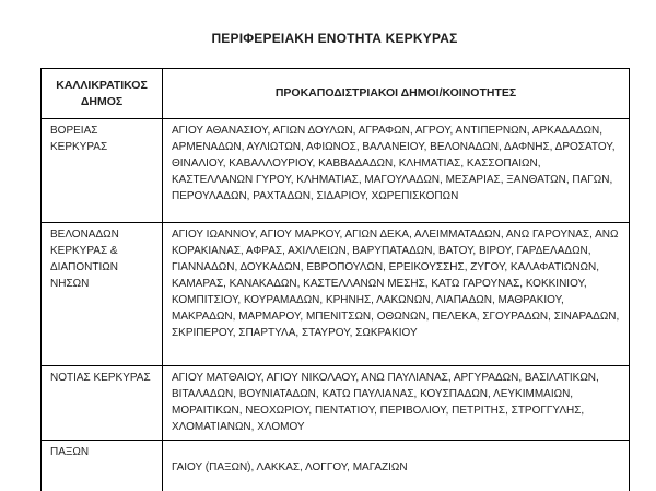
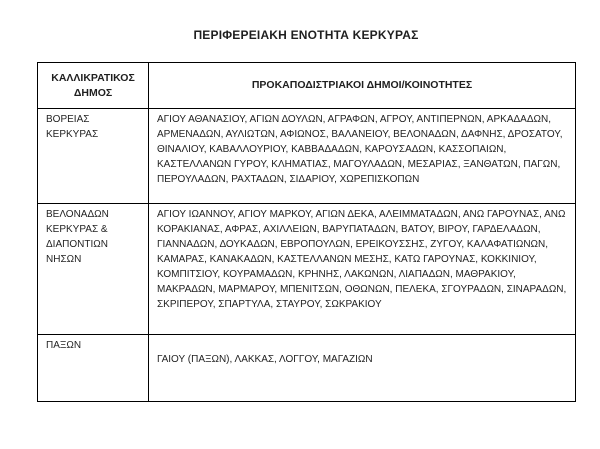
  ΠΕΡΙΦΕΡΕΙΑΚΗ ΕΝΟΤΗΤΑ ΚΕΡΚΥΡΑΣ
  ΚΑΛΛΙΚΡΑΤΙΚΟΣ ΔΗΜΟΣ	ΠΡΟΚΑΠΟΔΙΣΤΡΙΑΚΟΙ ΔΗΜΟΙ/ΚΟΙΝΟΤΗΤΕΣ
- ΒΟΡΕΙΑΣ ΚΕΡΚΥΡΑΣ	ΑΓΙΟΥ ΑΘΑΝΑΣΙΟΥ, ΑΓΙΩΝ ΔΟΥΛΩΝ, ΑΓΡΑΦΩΝ, ΑΓΡΟΥ, ΑΝΤΙΠΕΡΝΩΝ, ΑΡΚΑΔΑΔΩΝ, ΑΡΜΕΝΑΔΩΝ, ΑΥΛΙΩΤΩΝ, ΑΦΙΩΝΟΣ, ΒΑΛΑΝΕΙΟΥ, ΒΕΛΟΝΑΔΩΝ, ΔΑΦΝΗΣ, ΔΡΟΣΑΤΟΥ, ΘΙΝΑΛΙΟΥ, ΚΑΒΑΛΛΟΥΡΙΟΥ, ΚΑΒΒΑΔΑΔΩΝ, ΚΛΗΜΑΤΙΑΣ, ΚΑΣΣΟΠΑΙΩΝ, ΚΑΣΤΕΛΛΑΝΩΝ ΓΥΡΟΥ, ΚΛΗΜΑΤΙΑΣ, ΜΑΓΟΥΛΑΔΩΝ, ΜΕΣΑΡΙΑΣ, ΞΑΝΘΑΤΩΝ, ΠΑΓΩΝ, ΠΕΡΟΥΛΑΔΩΝ, ΡΑΧΤΑΔΩΝ, ΣΙΔΑΡΙΟΥ, ΧΩΡΕΠΙΣΚΟΠΩΝ
+ ΒΟΡΕΙΑΣ ΚΕΡΚΥΡΑΣ	ΑΓΙΟΥ ΑΘΑΝΑΣΙΟΥ, ΑΓΙΩΝ ΔΟΥΛΩΝ, ΑΓΡΑΦΩΝ, ΑΓΡΟΥ, ΑΝΤΙΠΕΡΝΩΝ, ΑΡΚΑΔΑΔΩΝ, ΑΡΜΕΝΑΔΩΝ, ΑΥΛΙΩΤΩΝ, ΑΦΙΩΝΟΣ, ΒΑΛΑΝΕΙΟΥ, ΒΕΛΟΝΑΔΩΝ, ΔΑΦΝΗΣ, ΔΡΟΣΑΤΟΥ, ΘΙΝΑΛΙΟΥ, ΚΑΒΑΛΛΟΥΡΙΟΥ, ΚΑΒΒΑΔΑΔΩΝ, ΚΑΡΟΥΣΑΔΩΝ, ΚΑΣΣΟΠΑΙΩΝ, ΚΑΣΤΕΛΛΑΝΩΝ ΓΥΡΟΥ, ΚΛΗΜΑΤΙΑΣ, ΜΑΓΟΥΛΑΔΩΝ, ΜΕΣΑΡΙΑΣ, ΞΑΝΘΑΤΩΝ, ΠΑΓΩΝ, ΠΕΡΟΥΛΑΔΩΝ, ΡΑΧΤΑΔΩΝ, ΣΙΔΑΡΙΟΥ, ΧΩΡΕΠΙΣΚΟΠΩΝ
  ΒΕΛΟΝΑΔΩΝ ΚΕΡΚΥΡΑΣ & ΔΙΑΠΟΝΤΙΩΝ ΝΗΣΩΝ	ΑΓΙΟΥ ΙΩΑΝΝΟΥ, ΑΓΙΟΥ ΜΑΡΚΟΥ, ΑΓΙΩΝ ΔΕΚΑ, ΑΛΕΙΜΜΑΤΑΔΩΝ, ΑΝΩ ΓΑΡΟΥΝΑΣ, ΑΝΩ ΚΟΡΑΚΙΑΝΑΣ, ΑΦΡΑΣ, ΑΧΙΛΛΕΙΩΝ, ΒΑΡΥΠΑΤΑΔΩΝ, ΒΑΤΟΥ, ΒΙΡΟΥ, ΓΑΡΔΕΛΑΔΩΝ, ΓΙΑΝΝΑΔΩΝ, ΔΟΥΚΑΔΩΝ, ΕΒΡΟΠΟΥΛΩΝ, ΕΡΕΙΚΟΥΣΣΗΣ, ΖΥΓΟΥ, ΚΑΛΑΦΑΤΙΩΝΩΝ, ΚΑΜΑΡΑΣ, ΚΑΝΑΚΑΔΩΝ, ΚΑΣΤΕΛΛΑΝΩΝ ΜΕΣΗΣ, ΚΑΤΩ ΓΑΡΟΥΝΑΣ, ΚΟΚΚΙΝΙΟΥ, ΚΟΜΠΙΤΣΙΟΥ, ΚΟΥΡΑΜΑΔΩΝ, ΚΡΗΝΗΣ, ΛΑΚΩΝΩΝ, ΛΙΑΠΑΔΩΝ, ΜΑΘΡΑΚΙΟΥ, ΜΑΚΡΑΔΩΝ, ΜΑΡΜΑΡΟΥ, ΜΠΕΝΙΤΣΩΝ, ΟΘΩΝΩΝ, ΠΕΛΕΚΑ, ΣΓΟΥΡΑΔΩΝ, ΣΙΝΑΡΑΔΩΝ, ΣΚΡΙΠΕΡΟΥ, ΣΠΑΡΤΥΛΑ, ΣΤΑΥΡΟΥ, ΣΩΚΡΑΚΙΟΥ
- ΝΟΤΙΑΣ ΚΕΡΚΥΡΑΣ	ΑΓΙΟΥ ΜΑΤΘΑΙΟΥ, ΑΓΙΟΥ ΝΙΚΟΛΑΟΥ, ΑΝΩ ΠΑΥΛΙΑΝΑΣ, ΑΡΓΥΡΑΔΩΝ, ΒΑΣΙΛΑΤΙΚΩΝ, ΒΙΤΑΛΑΔΩΝ, ΒΟΥΝΙΑΤΑΔΩΝ, ΚΑΤΩ ΠΑΥΛΙΑΝΑΣ, ΚΟΥΣΠΑΔΩΝ, ΛΕΥΚΙΜΜΑΙΩΝ, ΜΟΡΑΙΤΙΚΩΝ, ΝΕΟΧΩΡΙΟΥ, ΠΕΝΤΑΤΙΟΥ, ΠΕΡΙΒΟΛΙΟΥ, ΠΕΤΡΙΤΗΣ, ΣΤΡΟΓΓΥΛΗΣ, ΧΛΟΜΑΤΙΑΝΩΝ, ΧΛΟΜΟΥ
  ΠΑΞΩΝ	ΓΑΙΟΥ (ΠΑΞΩΝ), ΛΑΚΚΑΣ, ΛΟΓΓΟΥ, ΜΑΓΑΖΙΩΝ
